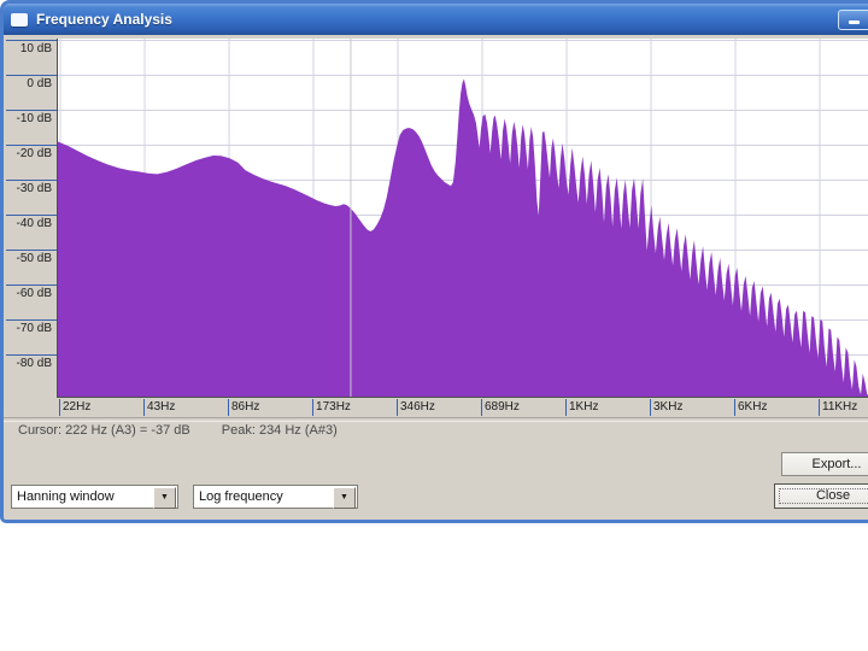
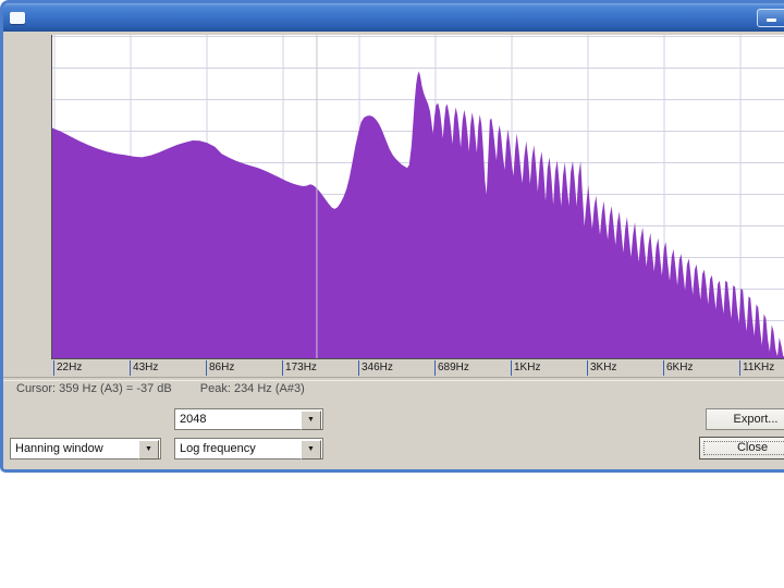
- Frequency Analysis
- 10 dB
- 0 dB
- -10 dB
- -20 dB
- -30 dB
- -40 dB
- -50 dB
- -60 dB
- -70 dB
- -80 dB
  22Hz
  43Hz
  86Hz
  173Hz
  346Hz
  689Hz
  1KHz
  3KHz
  6KHz
  11KHz
- Cursor: 222 Hz (A3) = -37 dB Peak: 234 Hz (A#3)
+ Cursor: 359 Hz (A3) = -37 dB Peak: 234 Hz (A#3)
+ 2048
  Hanning window
  Log frequency
  Export...
  Close
